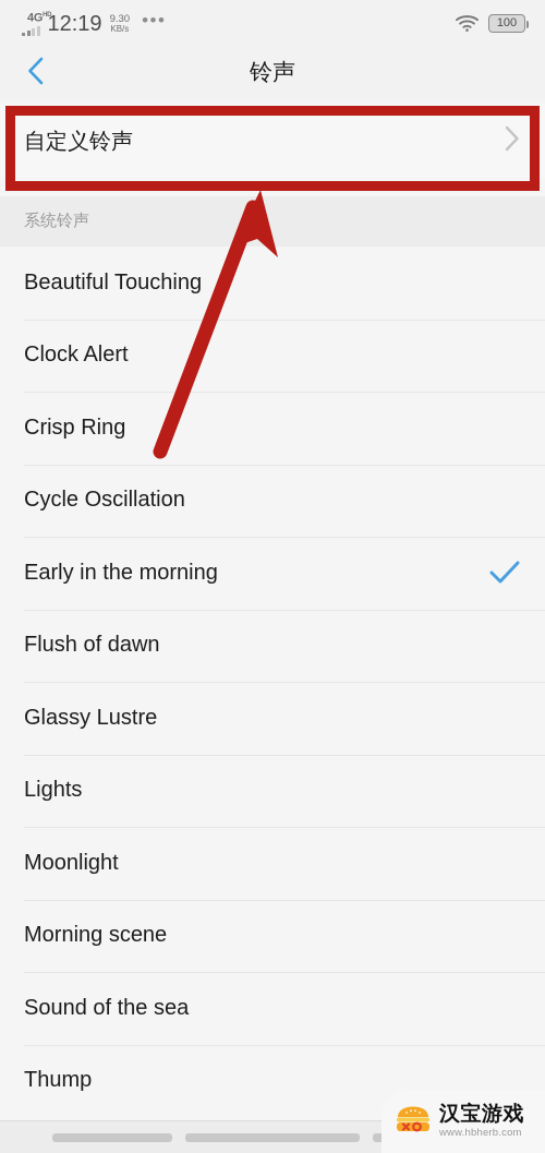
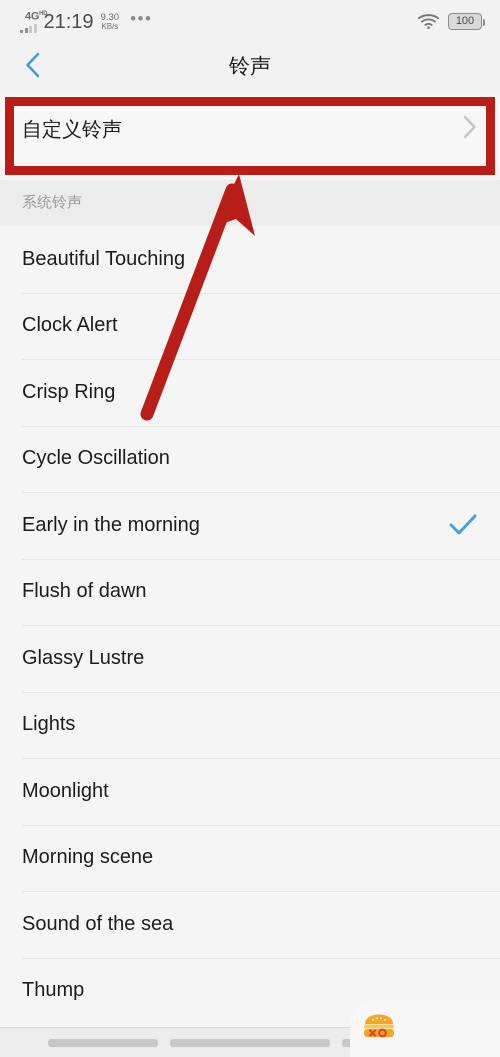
- 12:19
+ 21:19
  9.30
  KB/s
  •••
  100
  铃声
  自定义铃声
  系统铃声
  Beautiful Touching
  Clock Alert
  Crisp Ring
  Cycle Oscillation
  Early in the morning
  Flush of dawn
  Glassy Lustre
  Lights
  Moonlight
  Morning scene
  Sound of the sea
  Thump
- 汉宝游戏
- www.hbherb.com
